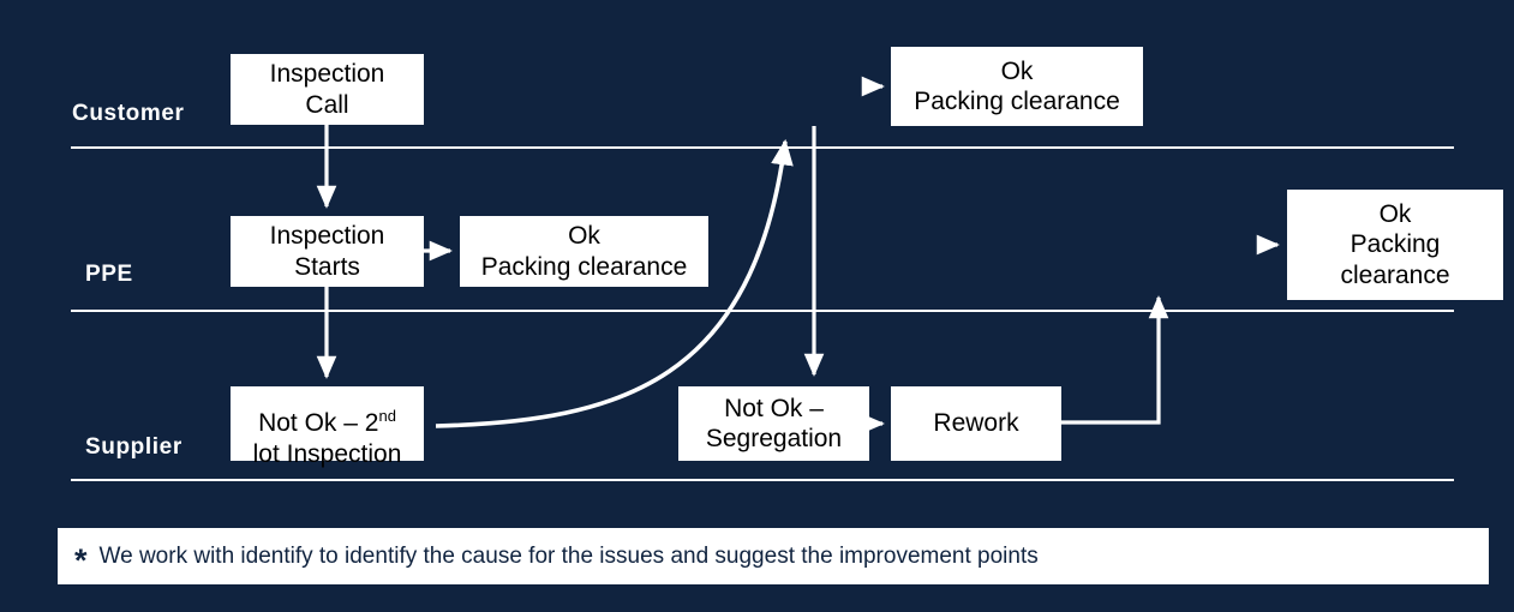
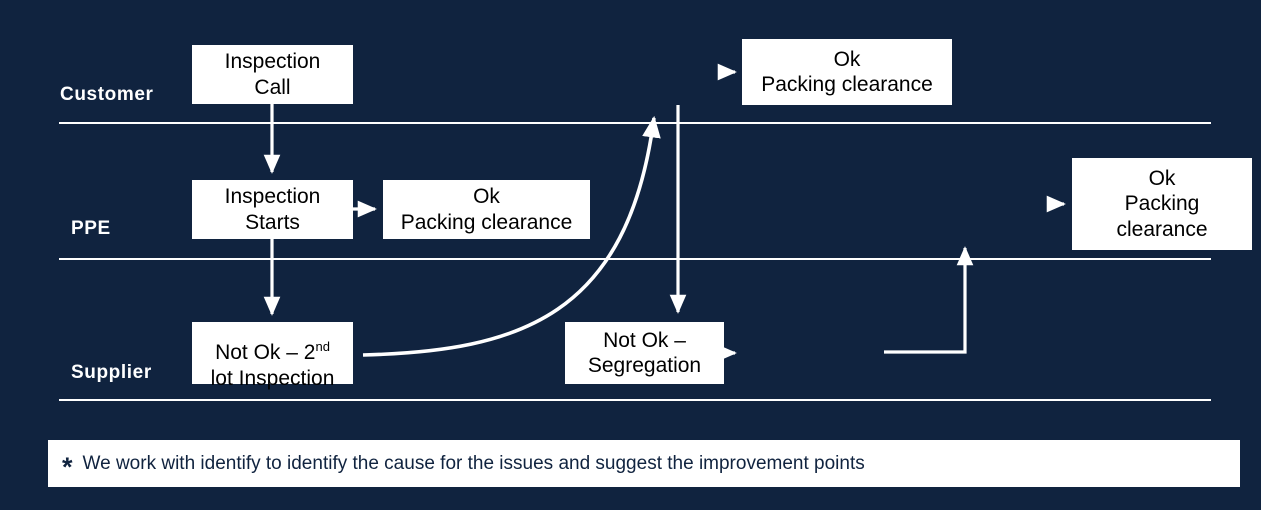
  Customer
  PPE
  Supplier
  Inspection
  Call
  Ok
  Packing clearance
  Inspection
  Starts
  Ok
  Packing clearance
  Ok
  Packing
  clearance
  Not Ok – 2nd
  lot Inspection
  Not Ok –
  Segregation
- Rework
  *
  We work with identify to identify the cause for the issues and suggest the improvement points
